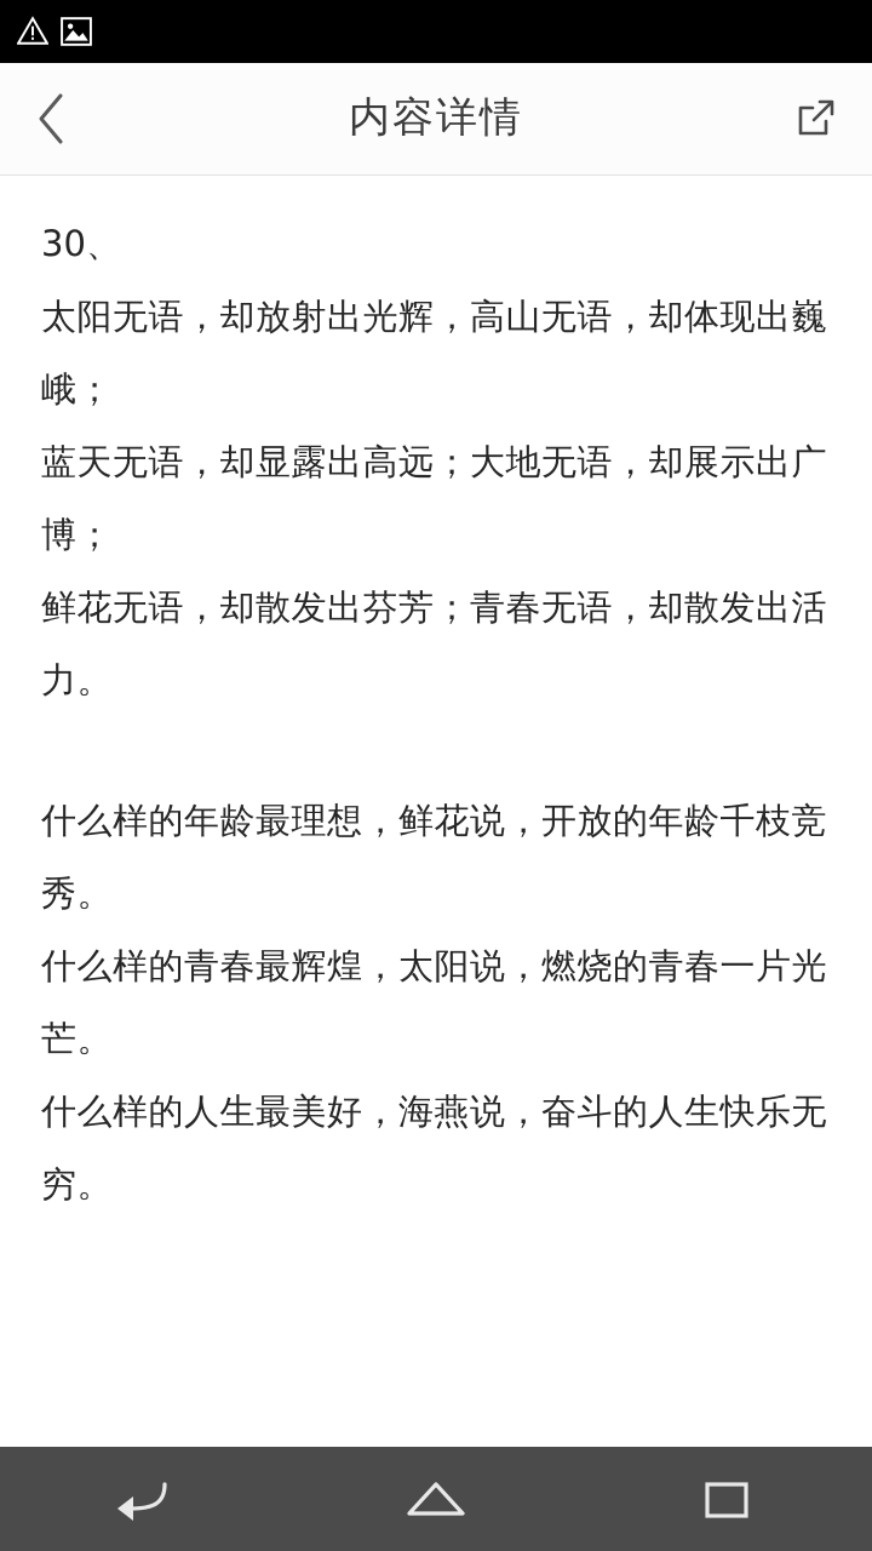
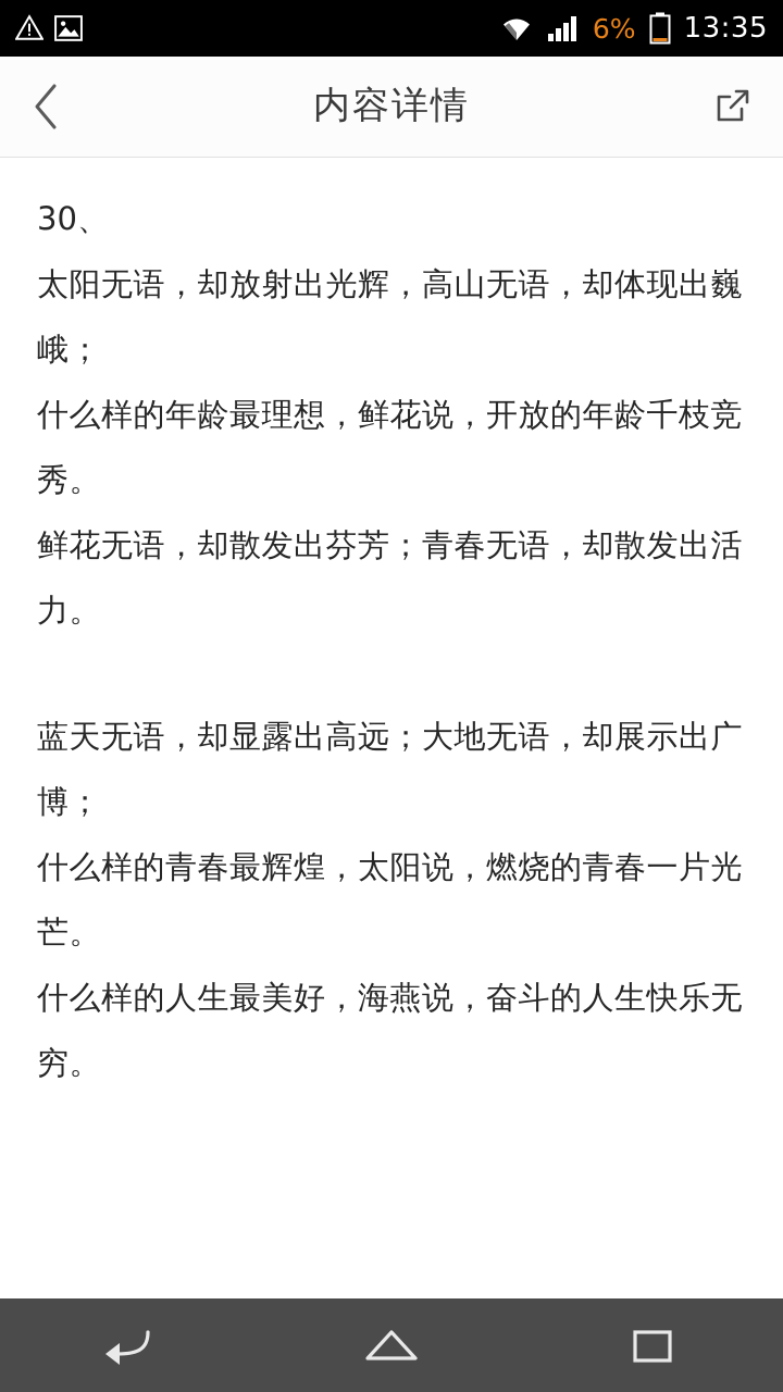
+ 6%
+ 13:35
  内容详情
  30、
  太阳无语，却放射出光辉，高山无语，却体现出巍峨；
- 蓝天无语，却显露出高远；大地无语，却展示出广博；
+ 什么样的年龄最理想，鲜花说，开放的年龄千枝竞秀。
  鲜花无语，却散发出芬芳；青春无语，却散发出活力。
- 什么样的年龄最理想，鲜花说，开放的年龄千枝竞秀。
+ 蓝天无语，却显露出高远；大地无语，却展示出广博；
  什么样的青春最辉煌，太阳说，燃烧的青春一片光芒。
  什么样的人生最美好，海燕说，奋斗的人生快乐无穷。
